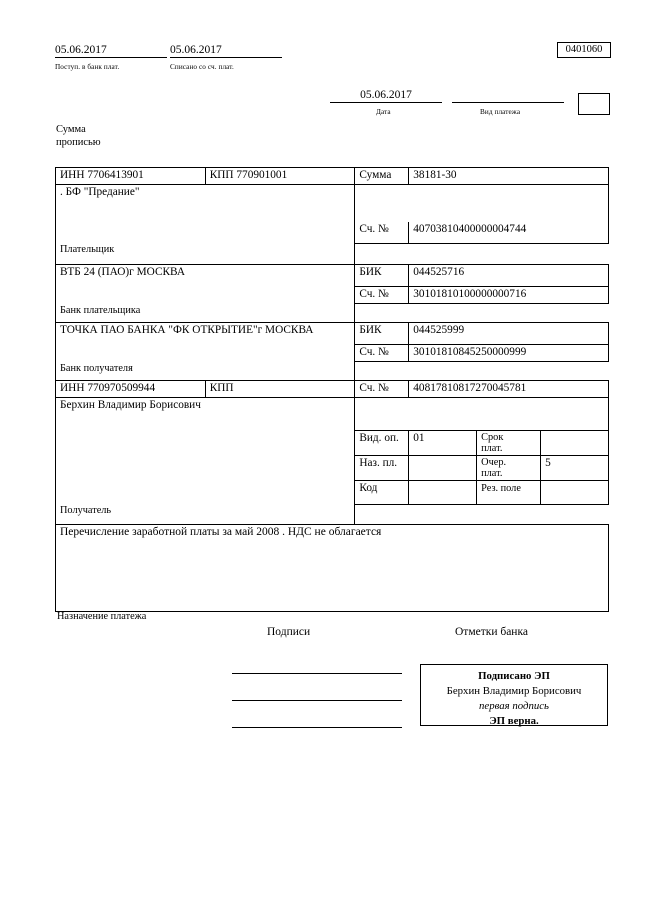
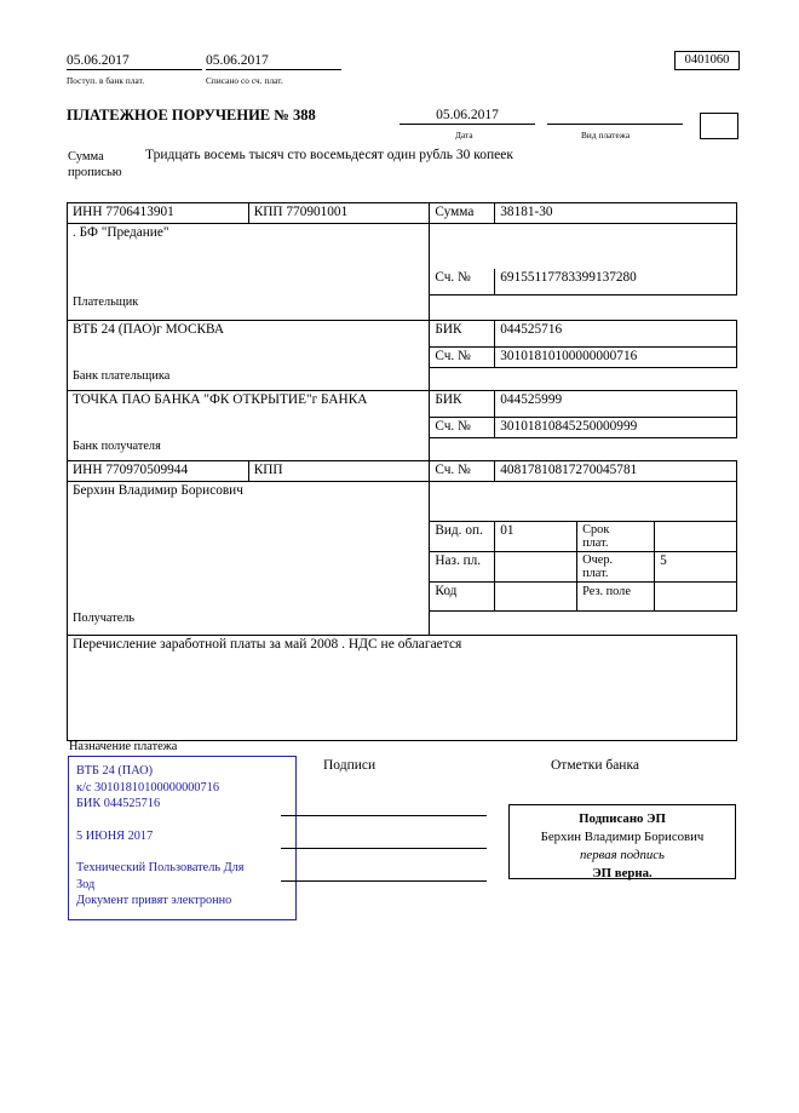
  05.06.2017
  Поступ. в банк плат.
  05.06.2017
  Списано со сч. плат.
  0401060
+ ПЛАТЕЖНОЕ ПОРУЧЕНИЕ № 388
  05.06.2017
  Дата
  Вид платежа
  Сумма
  прописью
+ Тридцать восемь тысяч сто восемьдесят один рубль 30 копеек
  ИНН 7706413901	КПП 770901001	Сумма	38181-30
  . БФ "Предание"
- Сч. №	40703810400000004744
+ Сч. №	69155117783399137280
  Плательщик
  ВТБ 24 (ПАО)г МОСКВА	БИК	044525716
  	Сч. №	30101810100000000716
  Банк плательщика
- ТОЧКА ПАО БАНКА "ФК ОТКРЫТИЕ"г МОСКВА	БИК	044525999
+ ТОЧКА ПАО БАНКА "ФК ОТКРЫТИЕ"г БАНКА	БИК	044525999
  	Сч. №	30101810845250000999
  Банк получателя
  ИНН 770970509944	КПП	Сч. №	40817810817270045781
  Берхин Владимир Борисович
  Вид. оп.	01	Срокплат.
  	Наз. пл.		Очер.плат.	5
  	Код		Рез. поле
  Получатель
  Перечисление заработной платы за май 2008 . НДС не облагается
  Назначение платежа
  Подписи
  Отметки банка
+ ВТБ 24 (ПАО)
+ к/с 30101810100000000716
+ БИК 044525716
+ 5 ИЮНЯ 2017
+ Технический Пользователь Для
+ Зод
+ Документ привят электронно
  Подписано ЭП
  Берхин Владимир Борисович
  первая подпись
  ЭП верна.
